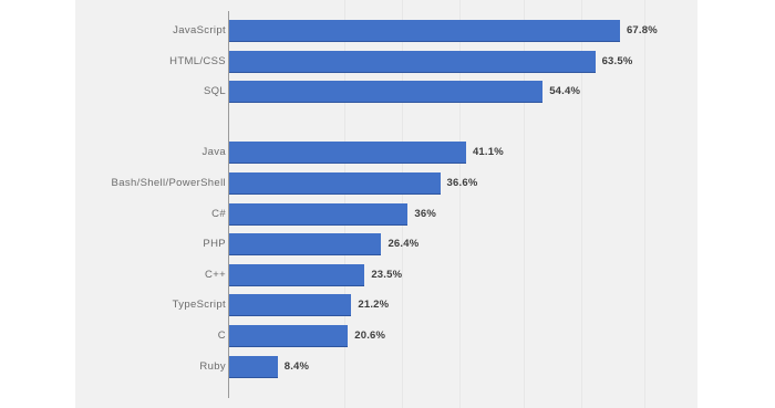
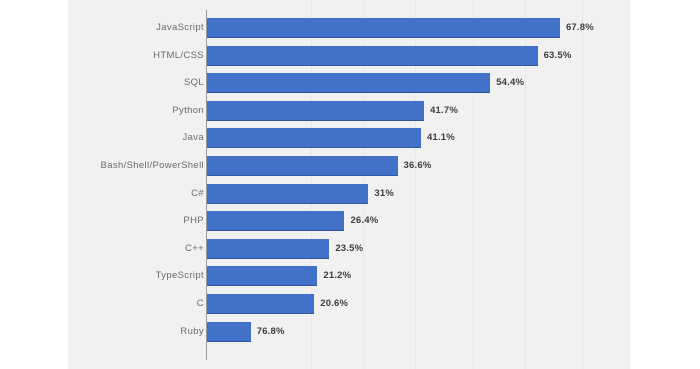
  JavaScript
  67.8%
  HTML/CSS
  63.5%
  SQL
  54.4%
+ Python
+ 41.7%
  Java
  41.1%
  Bash/Shell/PowerShell
  36.6%
  C#
- 36%
+ 31%
  PHP
  26.4%
  C++
  23.5%
  TypeScript
  21.2%
  C
  20.6%
  Ruby
- 8.4%
+ 76.8%
